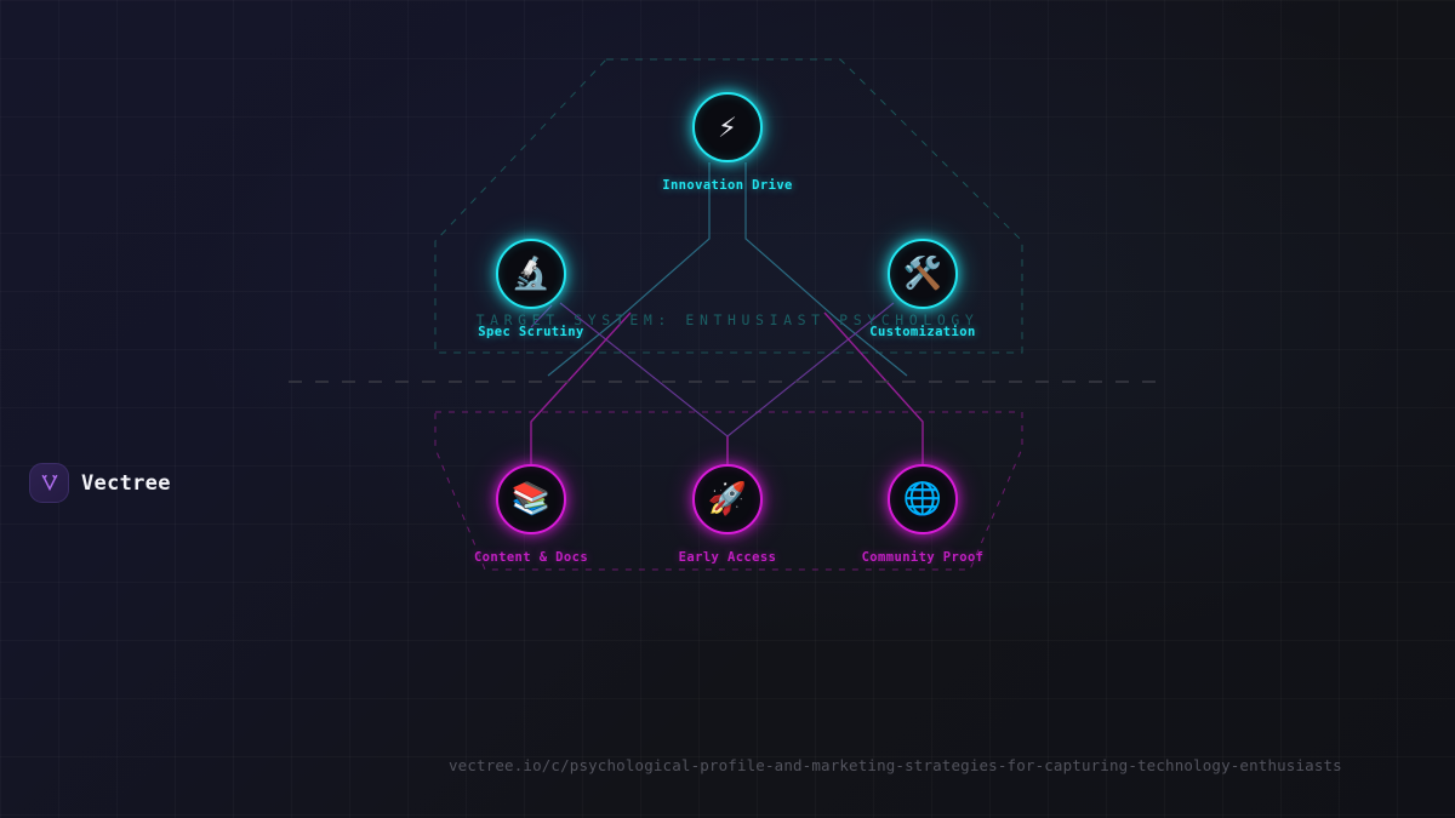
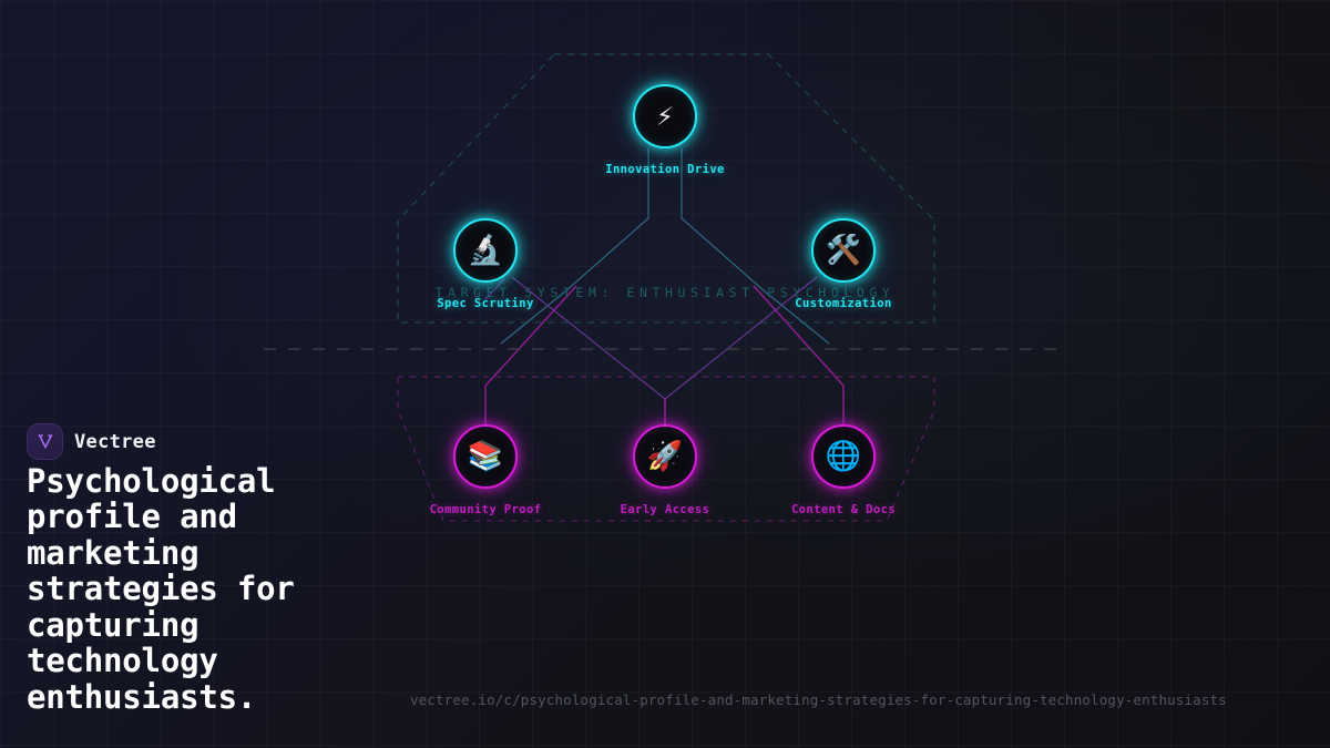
  TARGET SYSTEM: ENTHUSIAST PSYCHOLOGY
  ⚡
  Innovation Drive
  🔬
  Spec Scrutiny
  🛠️
  Customization
  📚
- Content & Docs
+ Community Proof
  🚀
  Early Access
  🌐
- Community Proof
+ Content & Docs
  Vectree
+ Psychological profile and marketing strategies for capturing technology enthusiasts.
  vectree.io/c/psychological-profile-and-marketing-strategies-for-capturing-technology-enthusiasts
